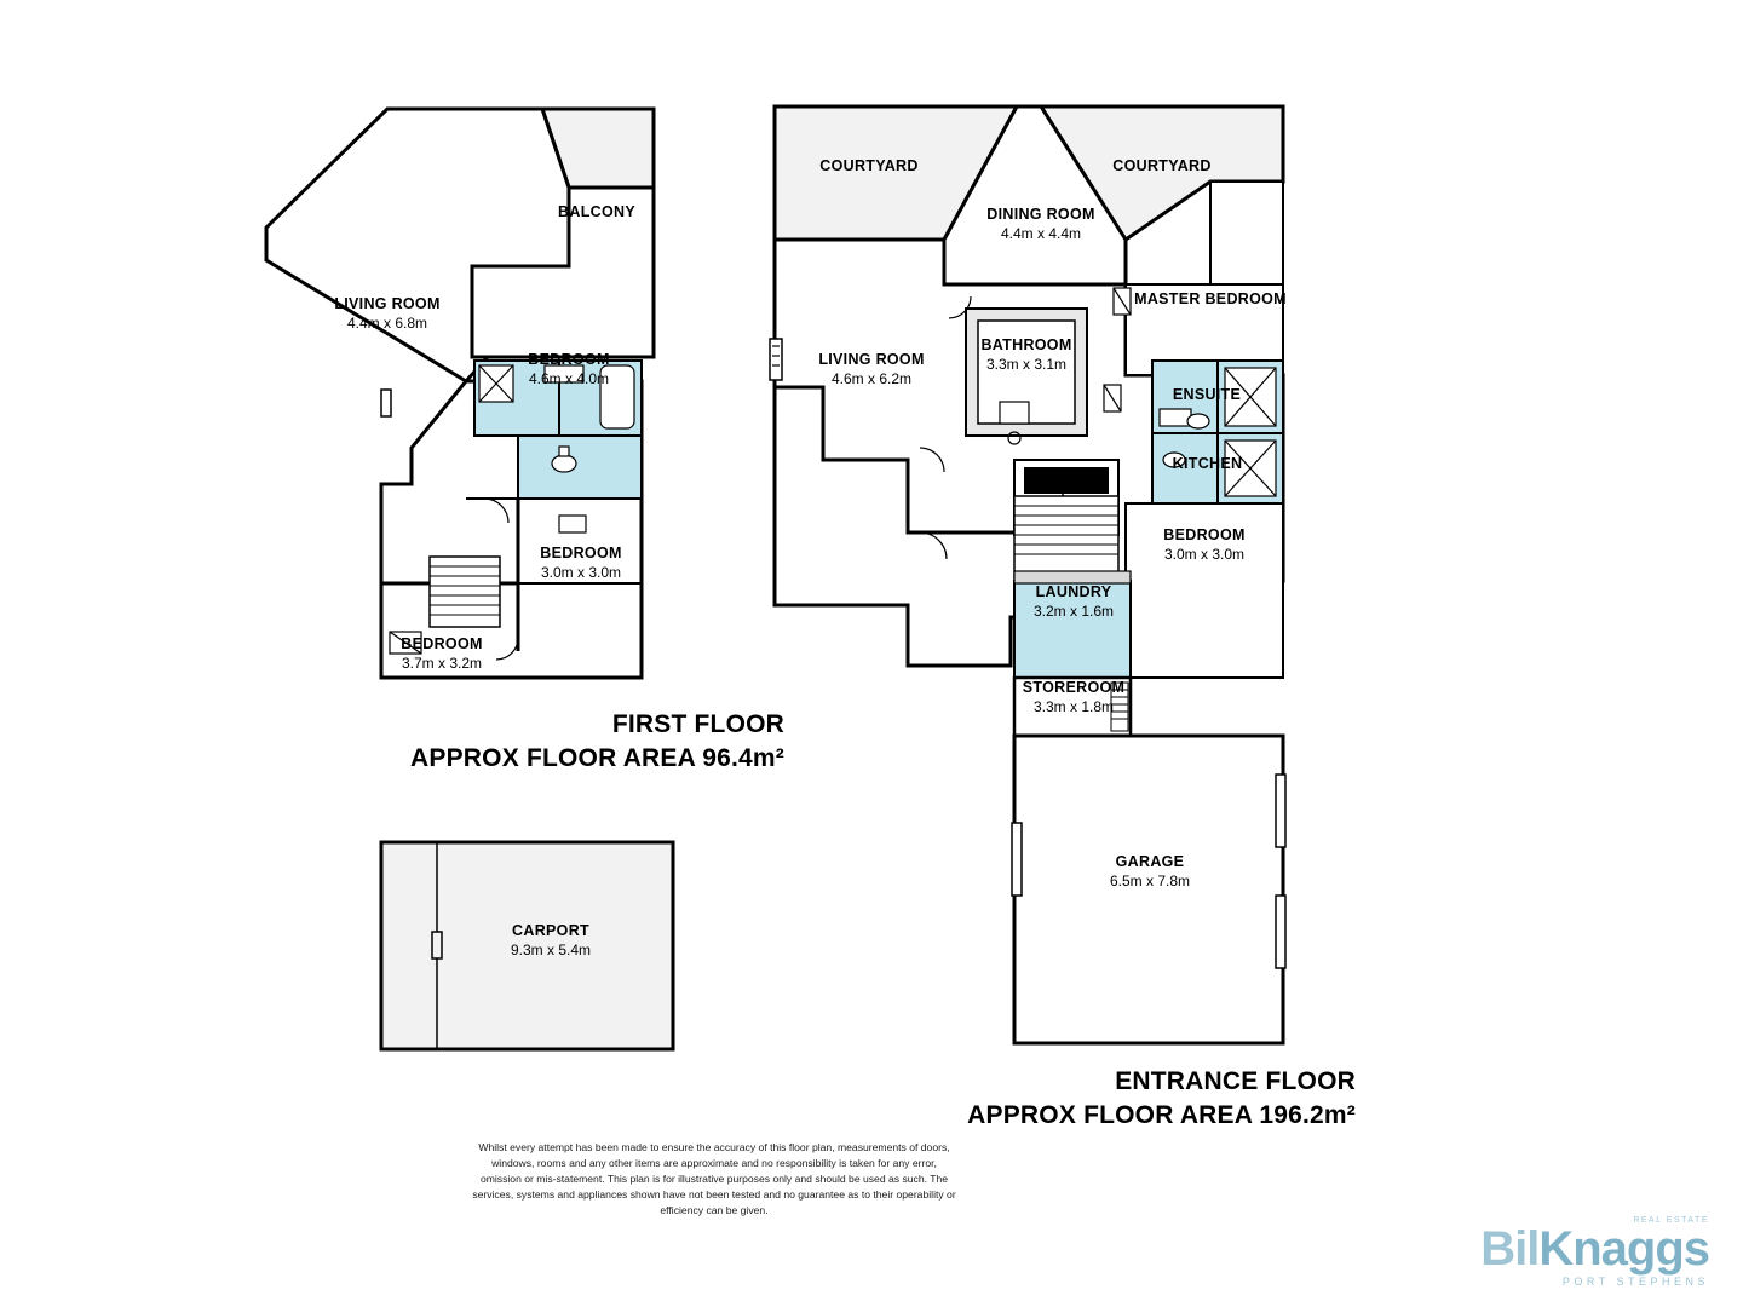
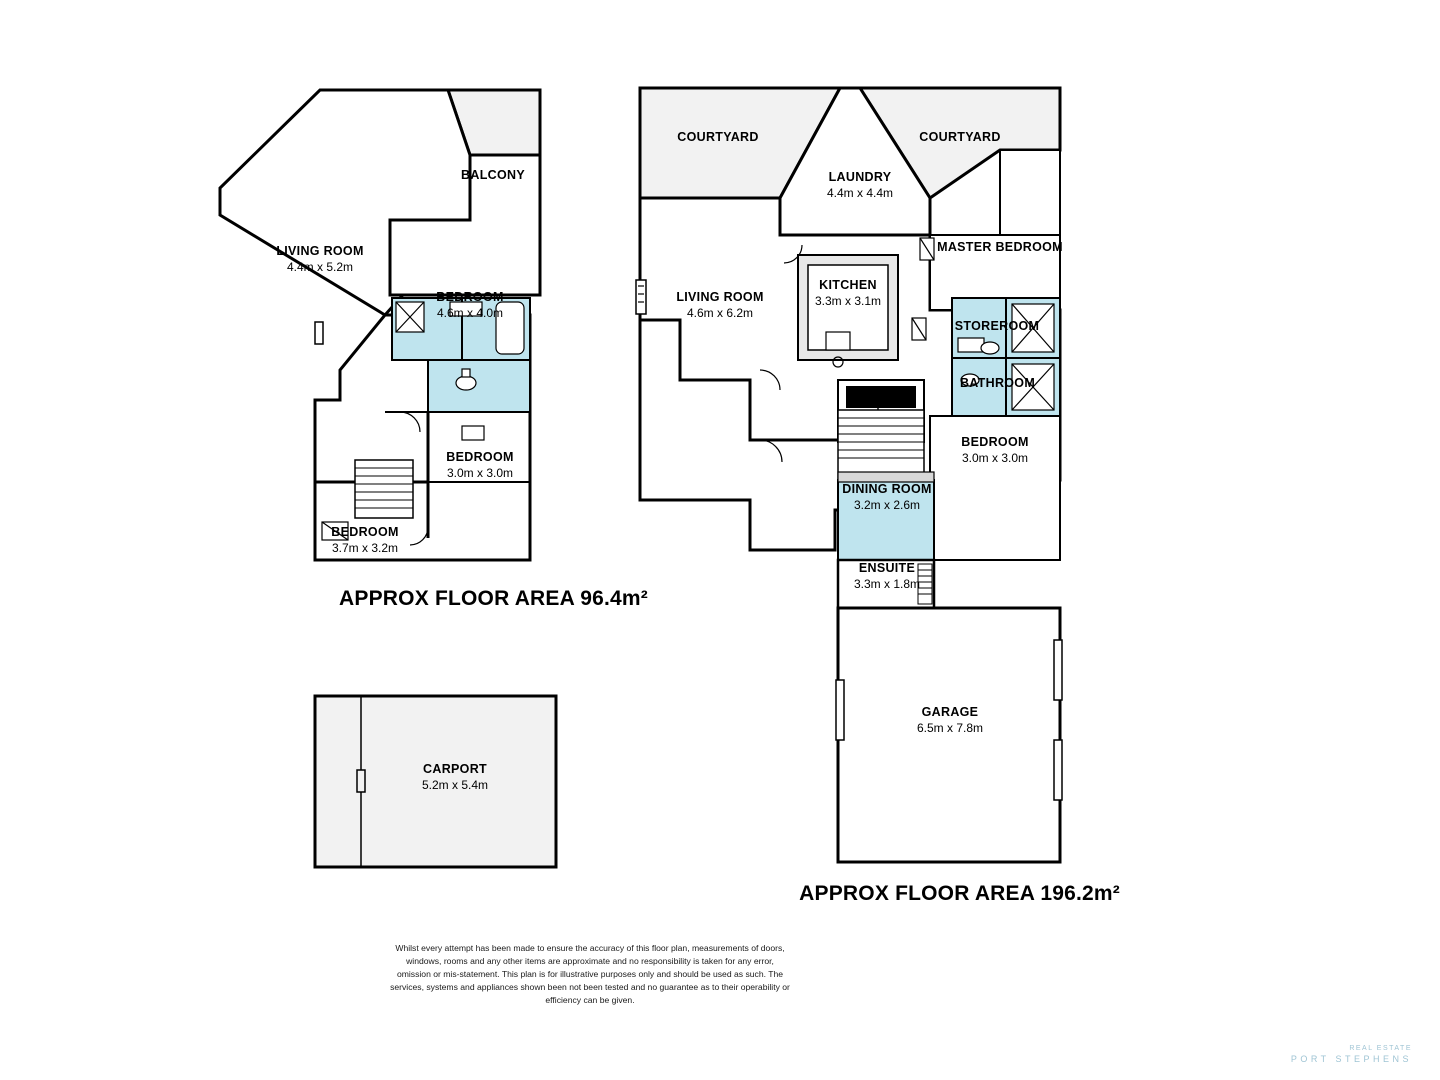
  BALCONY
  LIVING ROOM
- 4.4m x 6.8m
+ 4.4m x 5.2m
  BEDROOM
  4.6m x 4.0m
  BEDROOM
  3.0m x 3.0m
  BEDROOM
  3.7m x 3.2m
- FIRST FLOOR
  APPROX FLOOR AREA 96.4m²
  CARPORT
- 9.3m x 5.4m
+ 5.2m x 5.4m
  COURTYARD
  COURTYARD
- DINING ROOM
+ LAUNDRY
  4.4m x 4.4m
  MASTER BEDROOM
  LIVING ROOM
  4.6m x 6.2m
- BATHROOM
+ KITCHEN
  3.3m x 3.1m
- ENSUITE
+ STOREROOM
- KITCHEN
+ BATHROOM
  BEDROOM
  3.0m x 3.0m
- LAUNDRY
+ DINING ROOM
- 3.2m x 1.6m
+ 3.2m x 2.6m
- STOREROOM
+ ENSUITE
  3.3m x 1.8m
  GARAGE
  6.5m x 7.8m
- ENTRANCE FLOOR
  APPROX FLOOR AREA 196.2m²
- Whilst every attempt has been made to ensure the accuracy of this floor plan, measurements of doors, windows, rooms and any other items are approximate and no responsibility is taken for any error, omission or mis-statement. This plan is for illustrative purposes only and should be used as such. The services, systems and appliances shown have not been tested and no guarantee as to their operability or efficiency can be given.
+ Whilst every attempt has been made to ensure the accuracy of this floor plan, measurements of doors, windows, rooms and any other items are approximate and no responsibility is taken for any error, omission or mis-statement. This plan is for illustrative purposes only and should be used as such. The services, systems and appliances shown been not been tested and no guarantee as to their operability or efficiency can be given.
- BilKnaggs
  PORT STEPHENS
